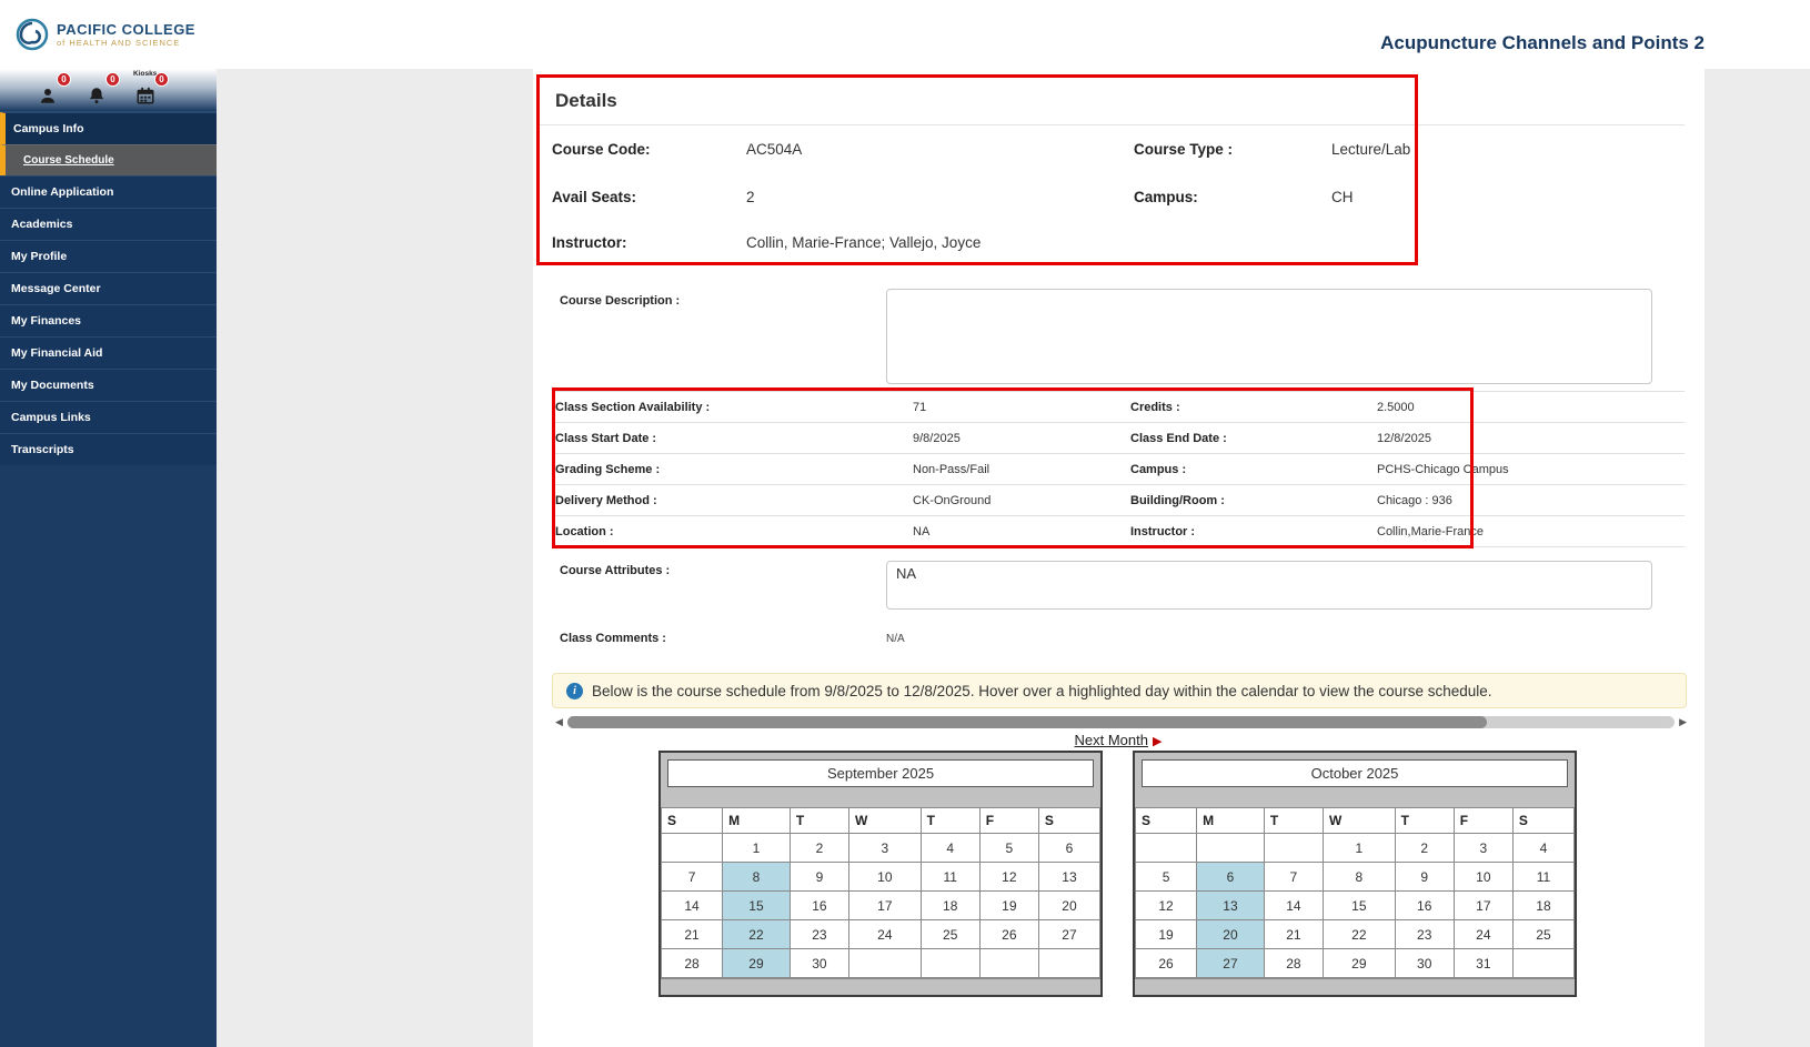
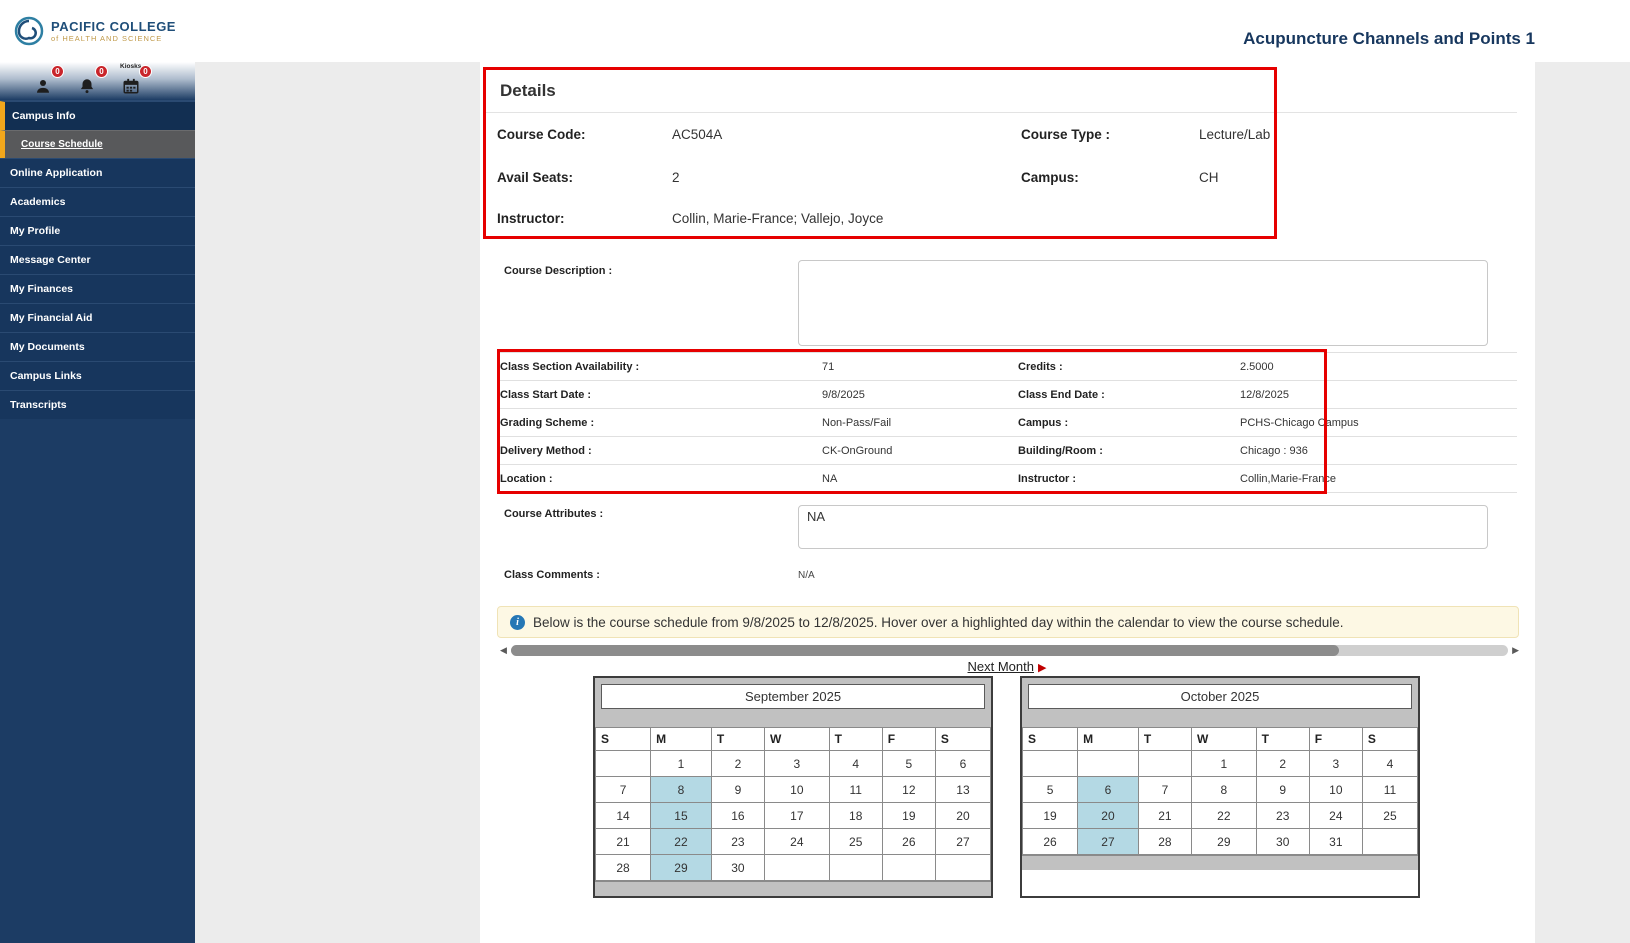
  PACIFIC COLLEGE
  of HEALTH AND SCIENCE
  0
  0
  0
  Campus Info
  Course Schedule
  Online Application
  Academics
  My Profile
  Message Center
  My Finances
  My Financial Aid
  My Documents
  Campus Links
  Transcripts
- Acupuncture Channels and Points 2
+ Acupuncture Channels and Points 1
  Details
  Course Code:
  AC504A
  Course Type :
  Lecture/Lab
  Avail Seats:
  2
  Campus:
  CH
  Instructor:
  Collin, Marie-France; Vallejo, Joyce
  Course Description :
  Class Section Availability :
  71
  Credits :
  2.5000
  Class Start Date :
  9/8/2025
  Class End Date :
  12/8/2025
  Grading Scheme :
  Non-Pass/Fail
  Campus :
  PCHS-Chicago Campus
  Delivery Method :
  CK-OnGround
  Building/Room :
  Chicago : 936
  Location :
  NA
  Instructor :
  Collin,Marie-France
  Course Attributes :
  NA
  Class Comments :
  N/A
  i
  Below is the course schedule from 9/8/2025 to 12/8/2025. Hover over a highlighted day within the calendar to view the course schedule.
  ◀
  ▶
  Next Month ▶
  September 2025
  S	M	T	W	T	F	S
  	1	2	3	4	5	6
  7	8	9	10	11	12	13
  14	15	16	17	18	19	20
  21	22	23	24	25	26	27
  28	29	30
  October 2025
  S	M	T	W	T	F	S
  			1	2	3	4
  5	6	7	8	9	10	11
- 12	13	14	15	16	17	18
  19	20	21	22	23	24	25
  26	27	28	29	30	31
